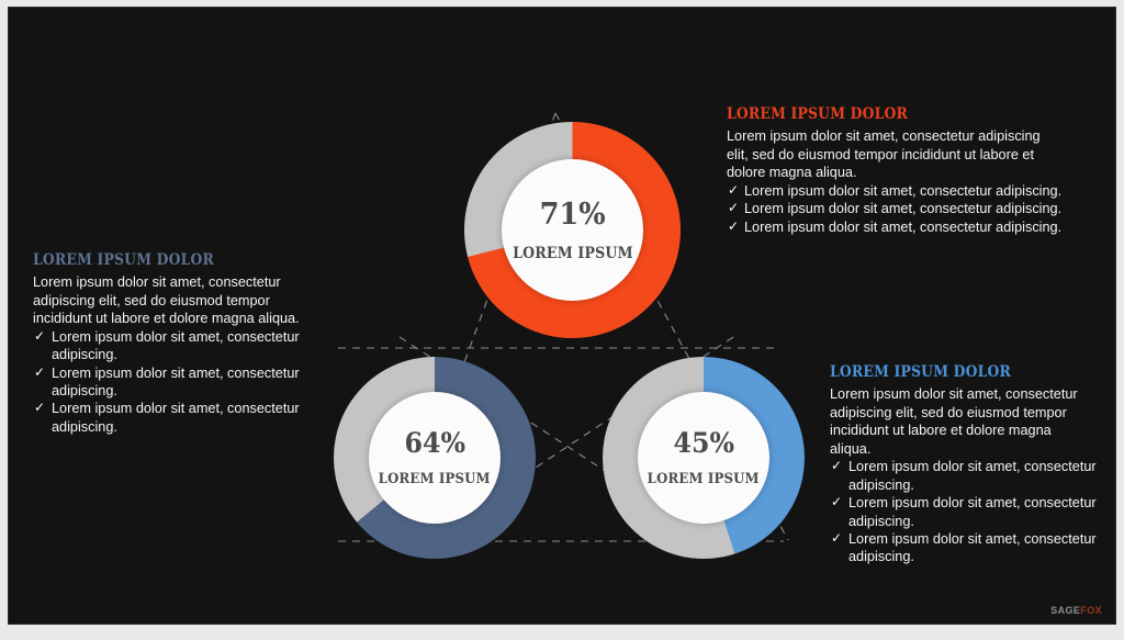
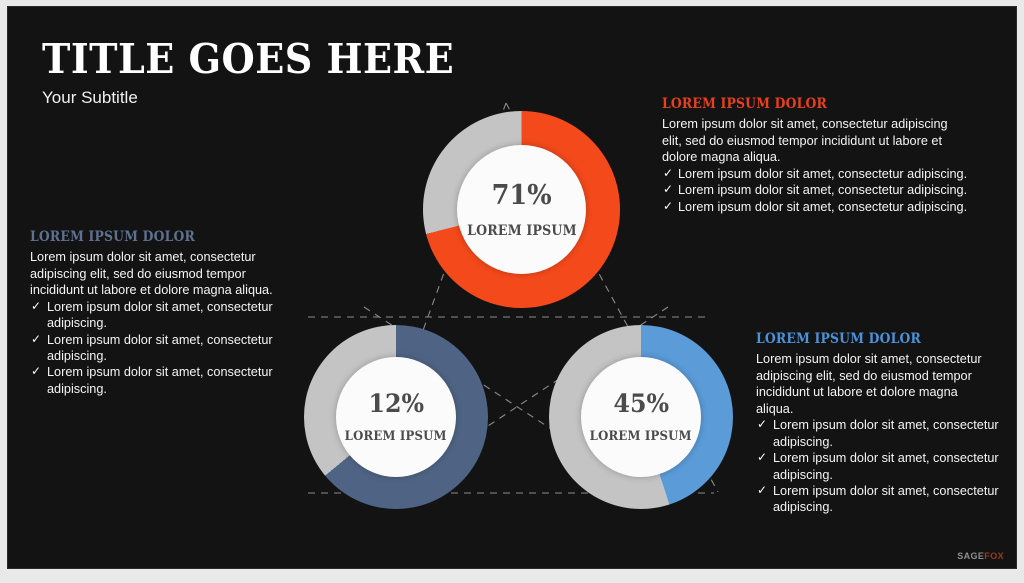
+ TITLE GOES HERE
+ Your Subtitle
  71%
  LOREM IPSUM
- 64%
+ 12%
  LOREM IPSUM
  45%
  LOREM IPSUM
  LOREM IPSUM DOLOR
  Lorem ipsum dolor sit amet, consectetur adipiscing elit, sed do eiusmod tempor incididunt ut labore et dolore magna aliqua.
  ✓
  Lorem ipsum dolor sit amet, consectetur adipiscing.
  ✓
  Lorem ipsum dolor sit amet, consectetur adipiscing.
  ✓
  Lorem ipsum dolor sit amet, consectetur adipiscing.
  LOREM IPSUM DOLOR
  Lorem ipsum dolor sit amet, consectetur adipiscing elit, sed do eiusmod tempor incididunt ut labore et dolore magna aliqua.
  ✓
  Lorem ipsum dolor sit amet, consectetur adipiscing.
  ✓
  Lorem ipsum dolor sit amet, consectetur adipiscing.
  ✓
  Lorem ipsum dolor sit amet, consectetur adipiscing.
  LOREM IPSUM DOLOR
  Lorem ipsum dolor sit amet, consectetur adipiscing elit, sed do eiusmod tempor incididunt ut labore et dolore magna aliqua.
  ✓
  Lorem ipsum dolor sit amet, consectetur adipiscing.
  ✓
  Lorem ipsum dolor sit amet, consectetur adipiscing.
  ✓
  Lorem ipsum dolor sit amet, consectetur adipiscing.
  SAGEFOX
